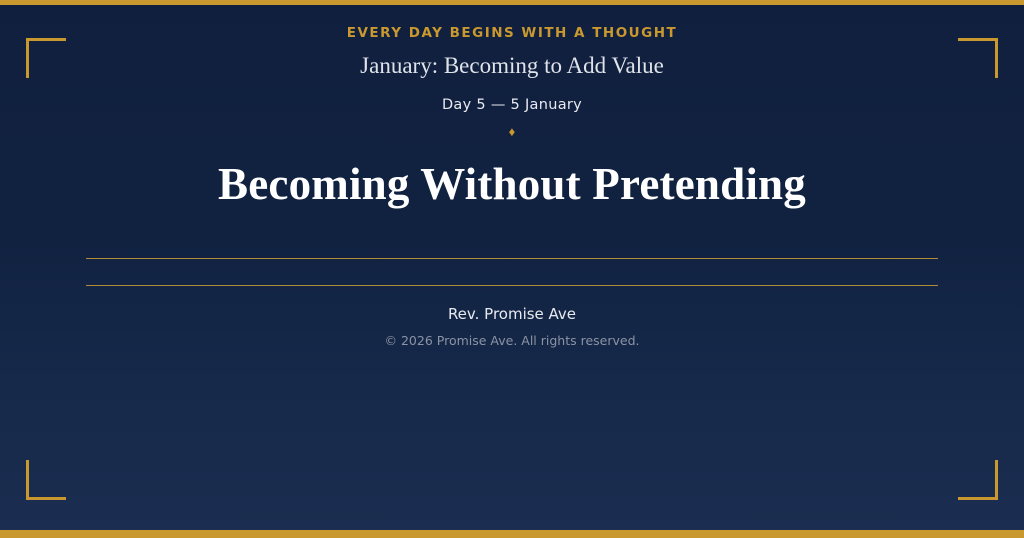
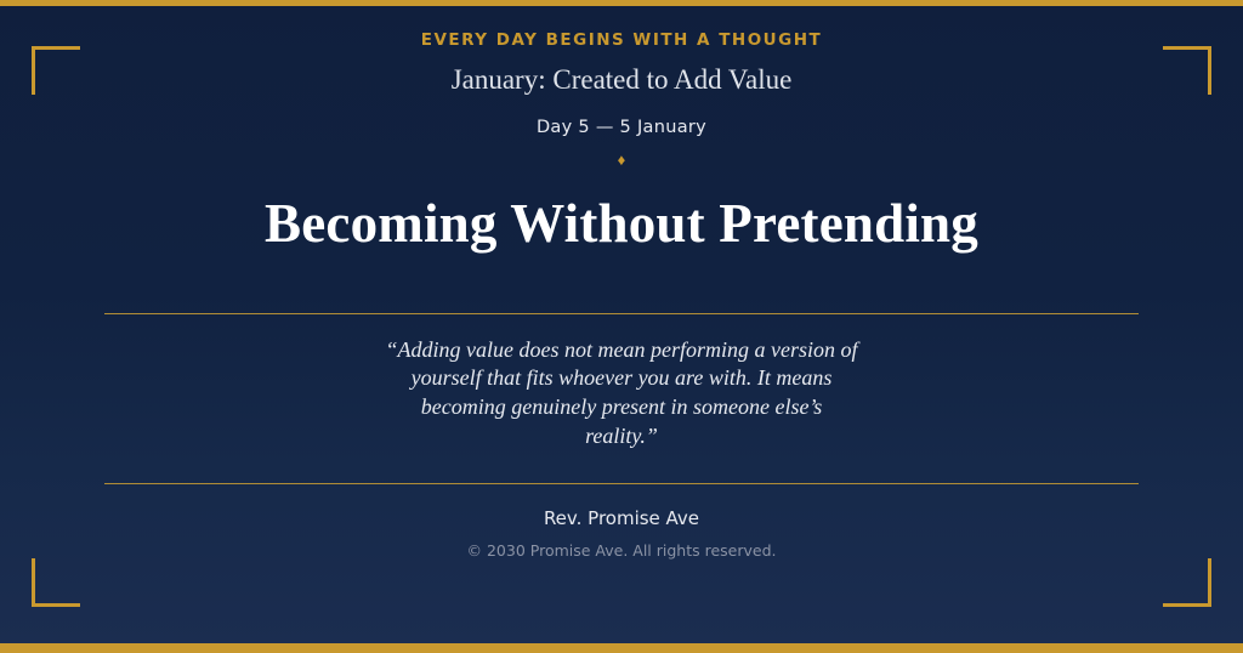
  EVERY DAY BEGINS WITH A THOUGHT
- January: Becoming to Add Value
+ January: Created to Add Value
  Day 5 — 5 January
  ♦
  Becoming Without Pretending
+ “Adding value does not mean performing a version of yourself that fits whoever you are with. It means becoming genuinely present in someone else’s reality.”
  Rev. Promise Ave
- © 2026 Promise Ave. All rights reserved.
+ © 2030 Promise Ave. All rights reserved.
